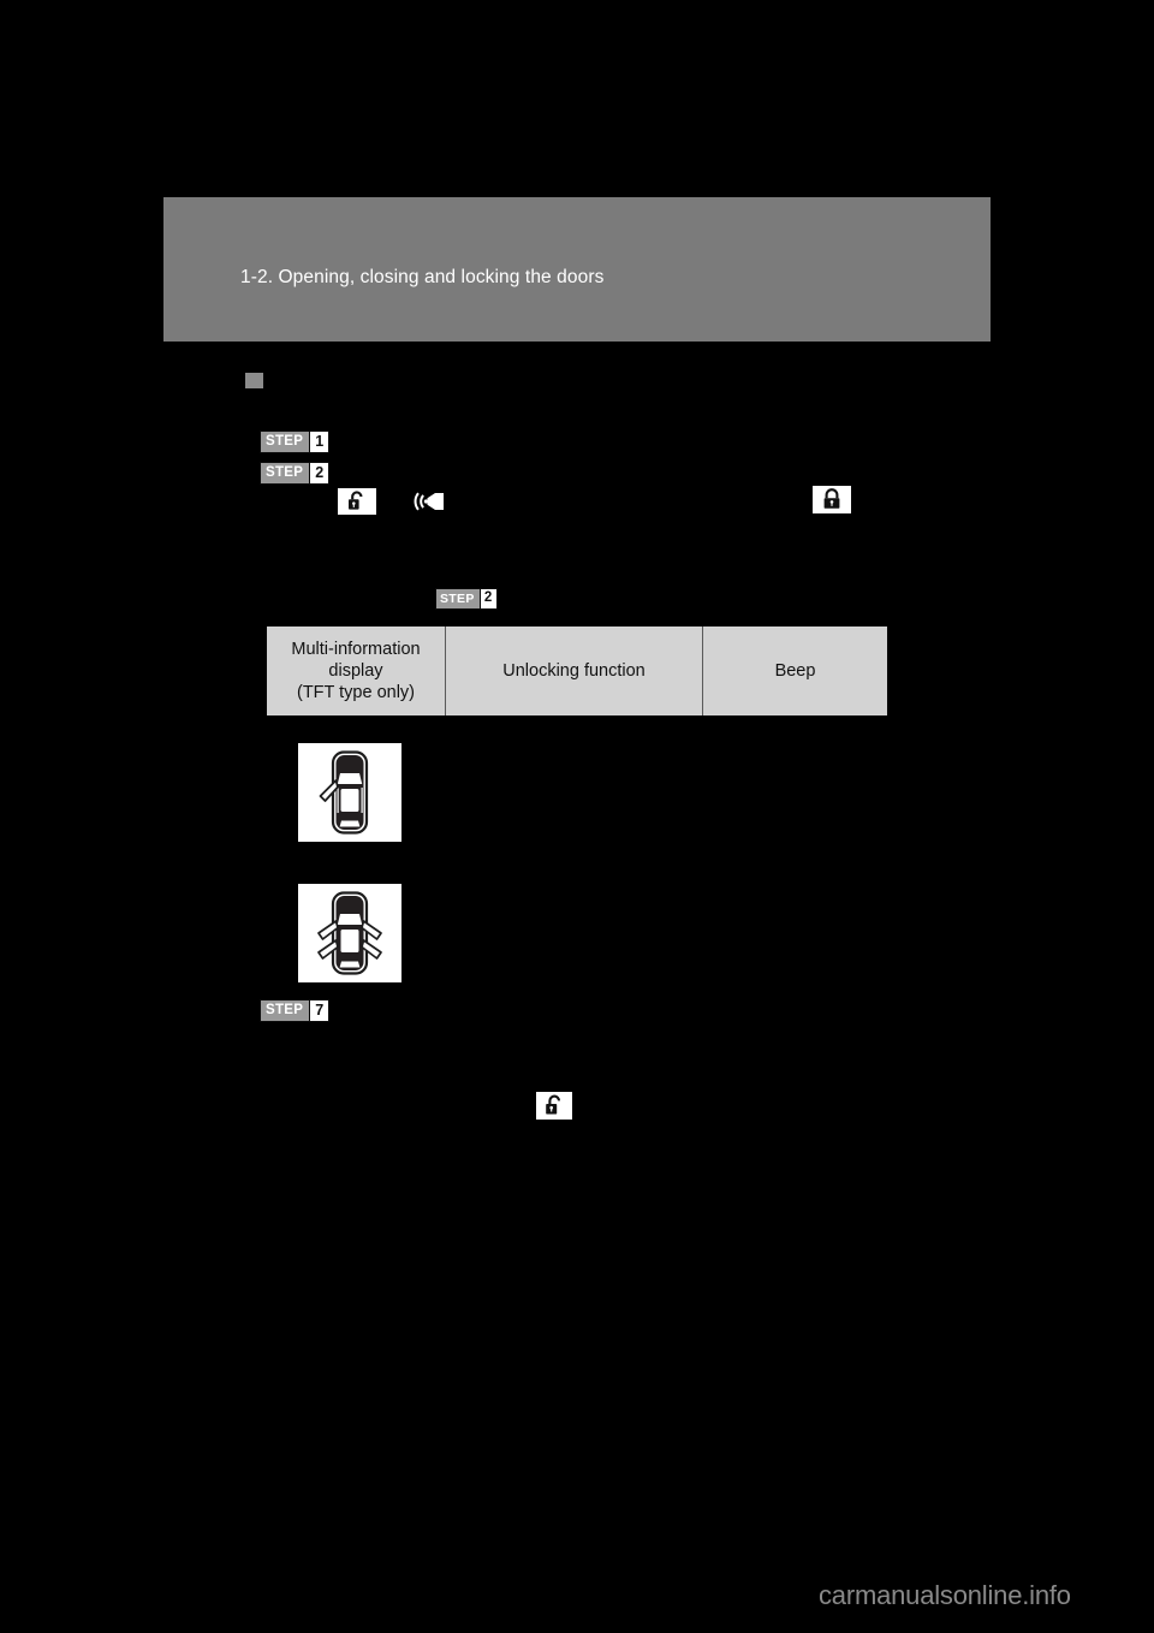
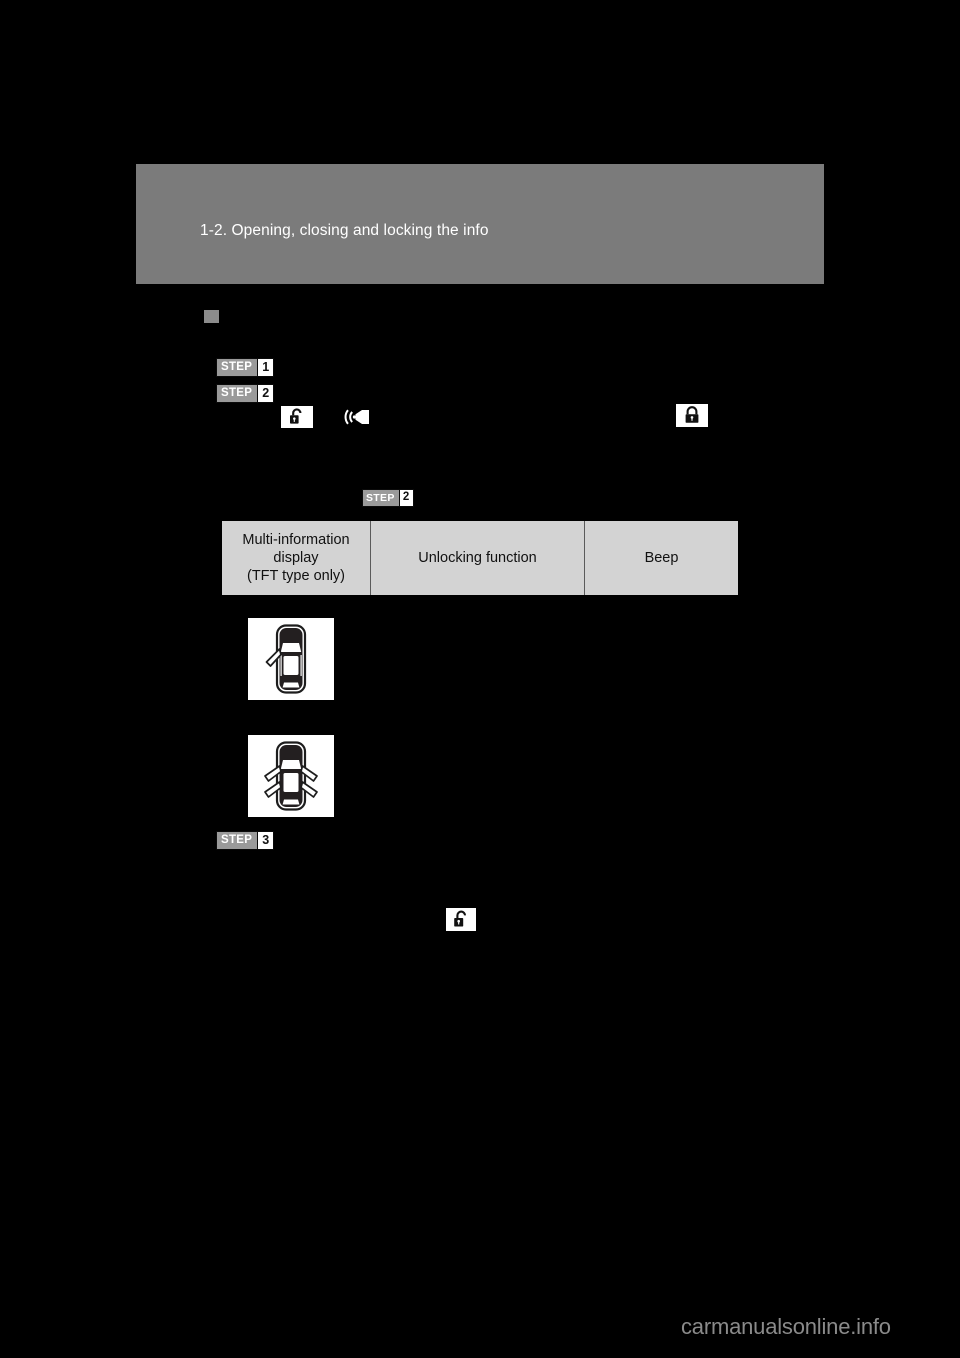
- 1-2. Opening, closing and locking the doors
+ 1-2. Opening, closing and locking the info
  STEP
  1
  STEP
  2
  STEP
  2
  Multi-information display (TFT type only)	Unlocking function	Beep
  STEP
- 7
+ 3
  carmanualsonline.info
